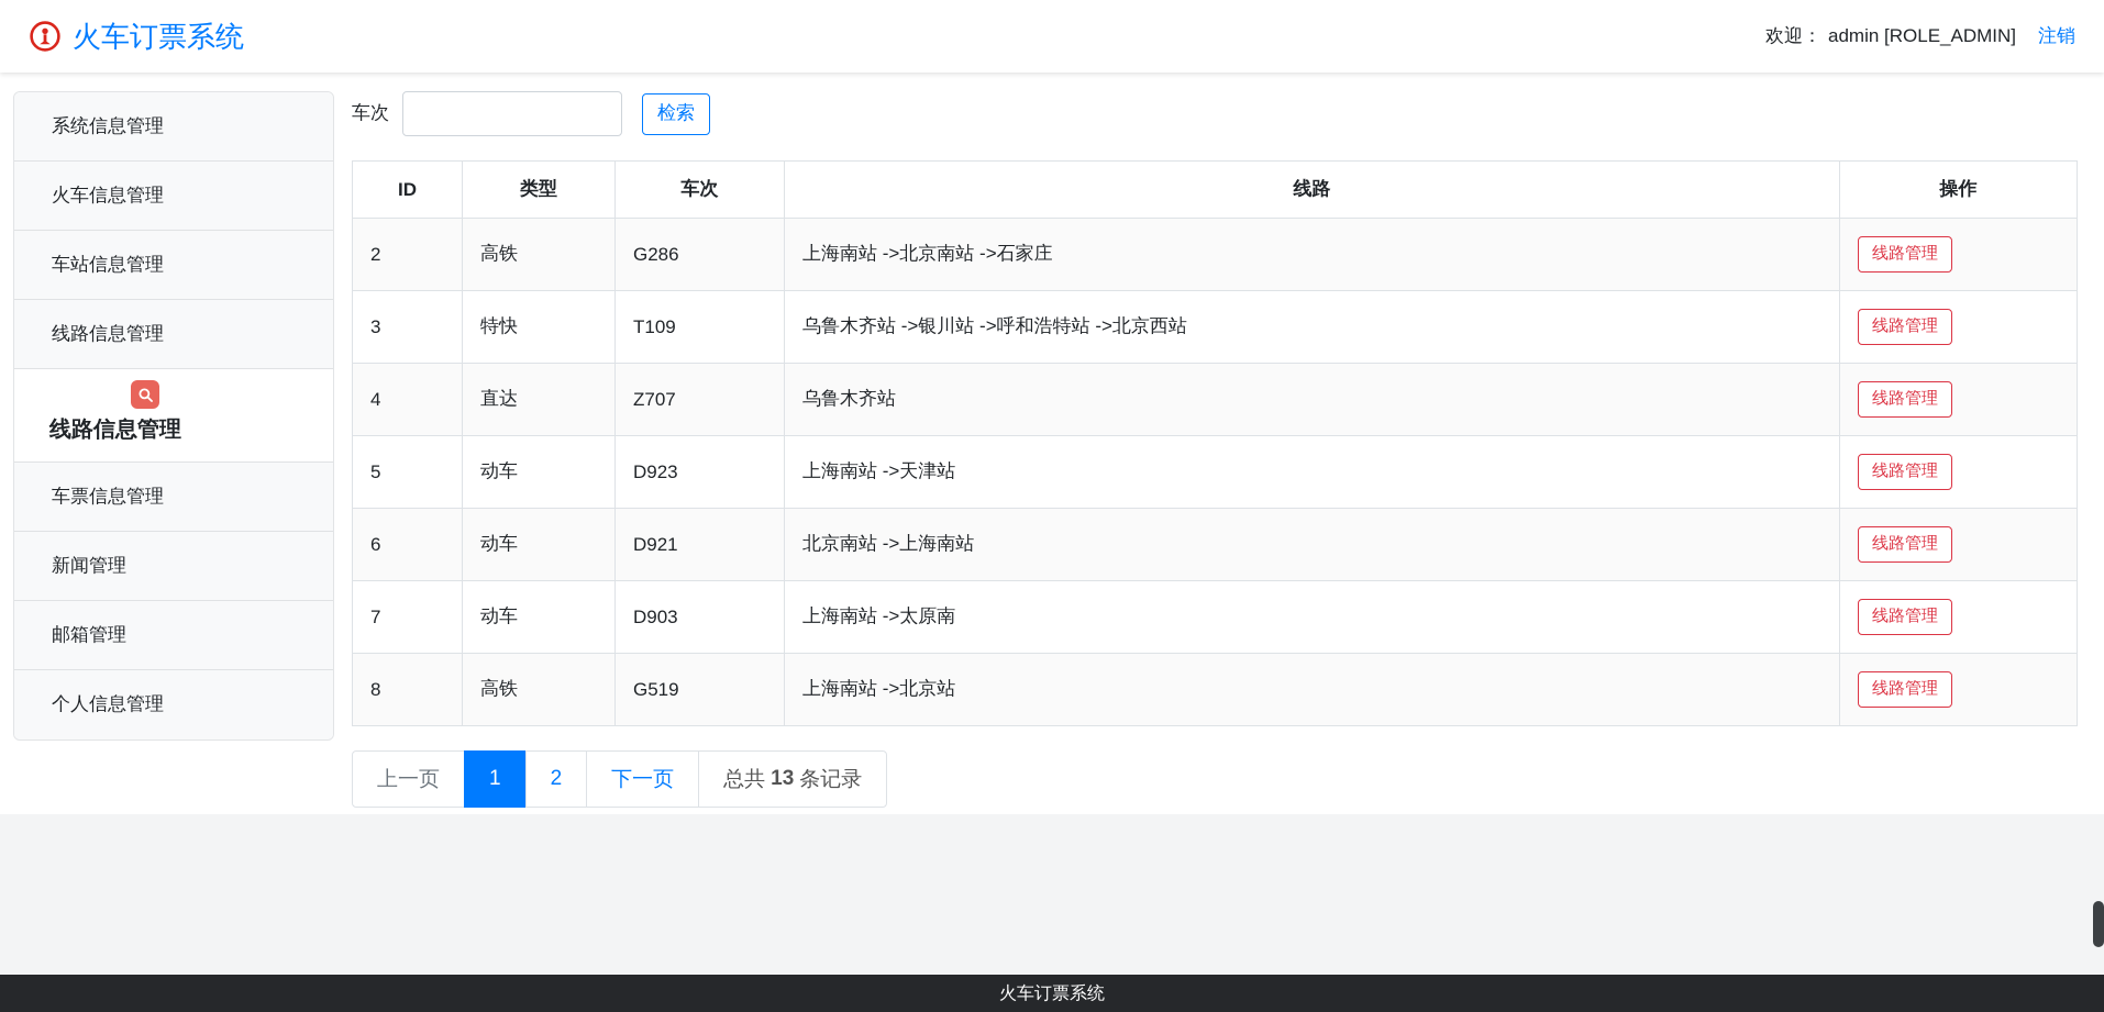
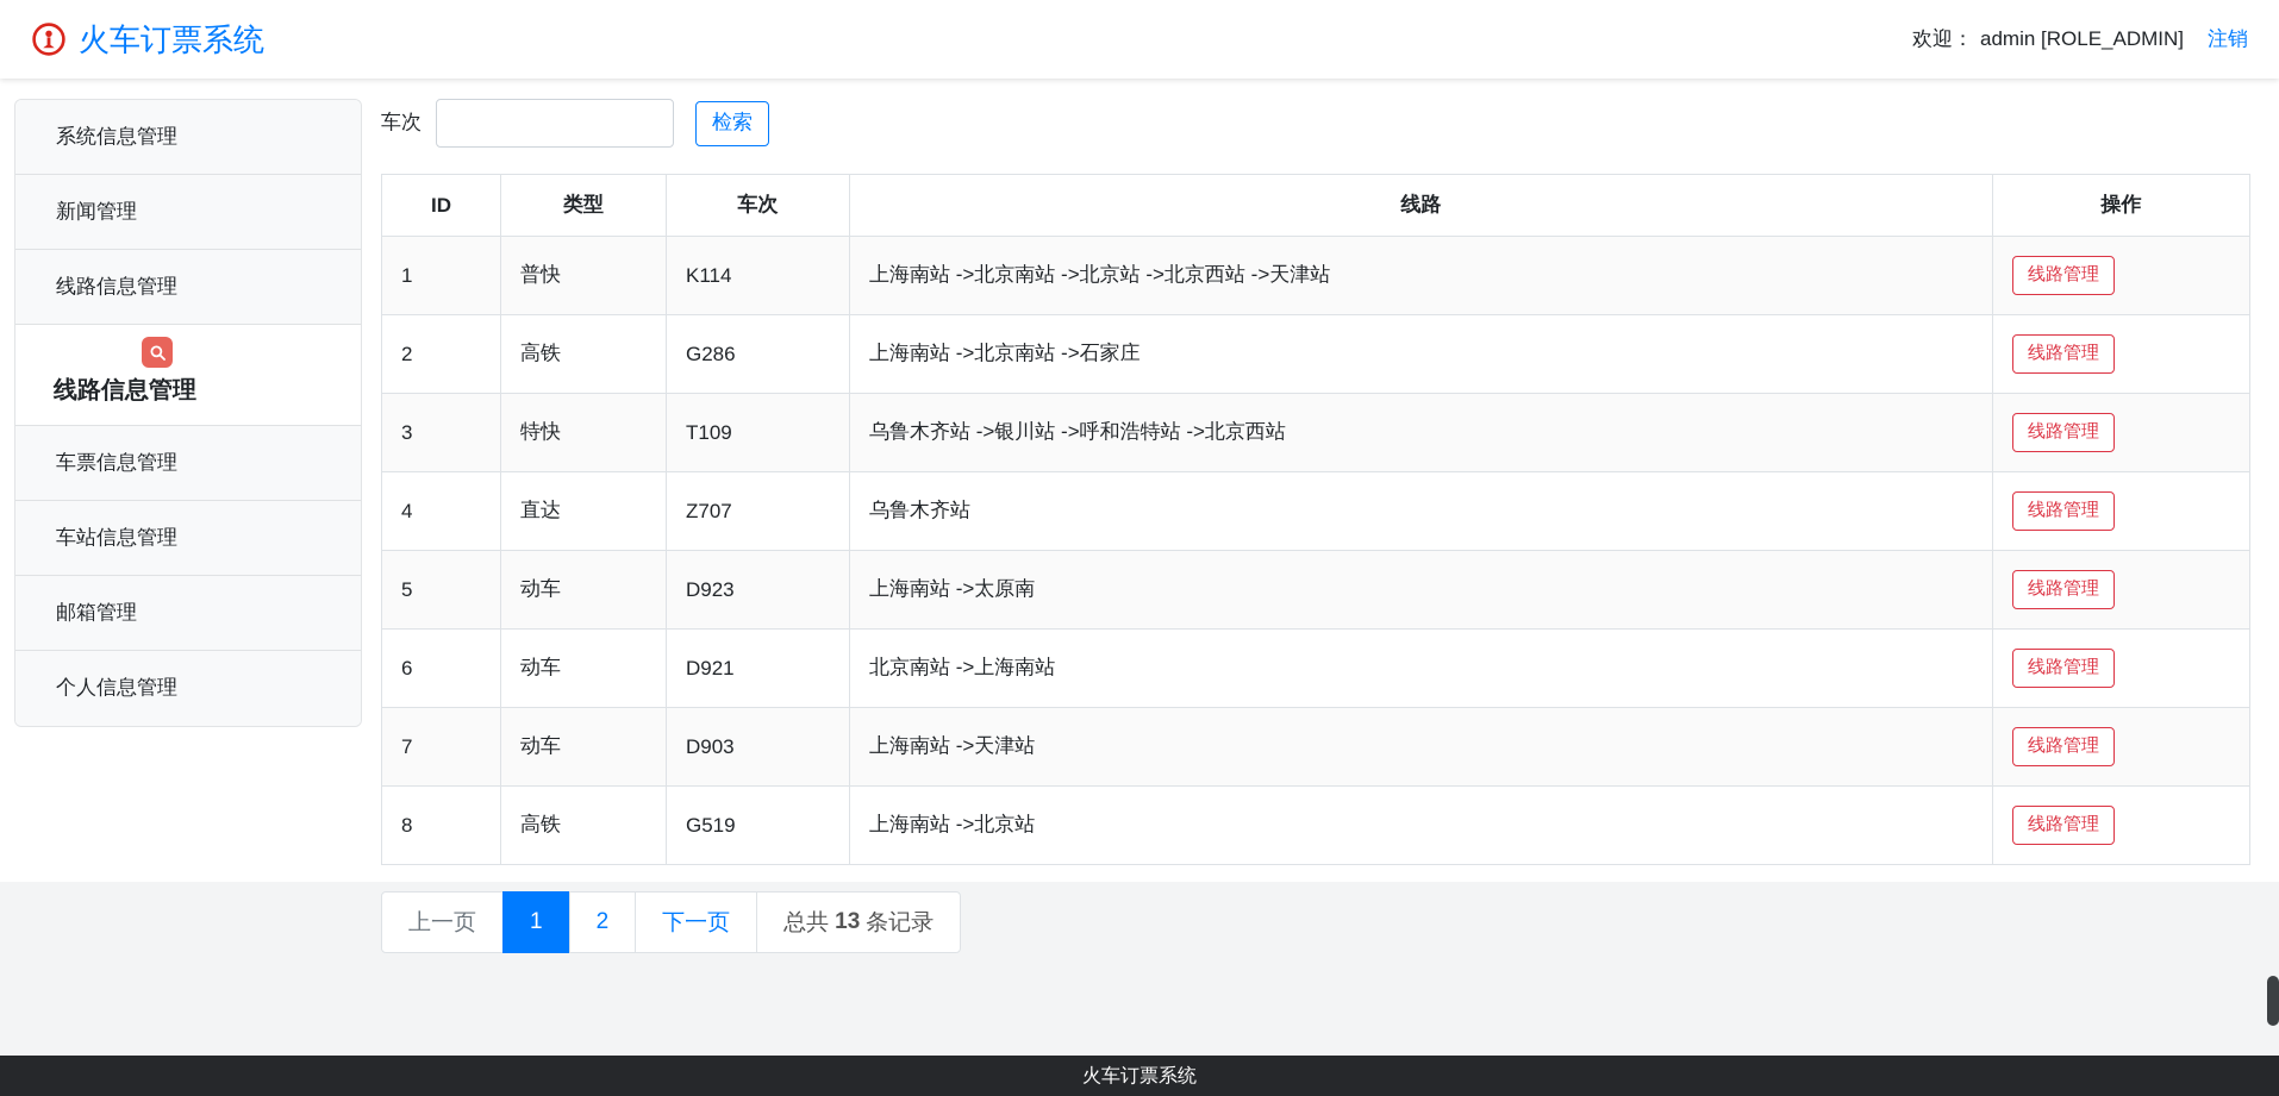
  火车订票系统
  欢迎： admin [ROLE_ADMIN]
  注销
  系统信息管理
- 火车信息管理
- 车站信息管理
+ 新闻管理
  线路信息管理
  线路信息管理
  车票信息管理
- 新闻管理
+ 车站信息管理
  邮箱管理
  个人信息管理
  车次
  检索
  ID	类型	车次	线路	操作
+ 1	普快	K114	上海南站 ->北京南站 ->北京站 ->北京西站 ->天津站	线路管理
  2	高铁	G286	上海南站 ->北京南站 ->石家庄	线路管理
  3	特快	T109	乌鲁木齐站 ->银川站 ->呼和浩特站 ->北京西站	线路管理
  4	直达	Z707	乌鲁木齐站	线路管理
- 5	动车	D923	上海南站 ->天津站	线路管理
+ 5	动车	D923	上海南站 ->太原南	线路管理
  6	动车	D921	北京南站 ->上海南站	线路管理
- 7	动车	D903	上海南站 ->太原南	线路管理
+ 7	动车	D903	上海南站 ->天津站	线路管理
  8	高铁	G519	上海南站 ->北京站	线路管理
  上一页
  1
  2
  下一页
  总共
  13
  条记录
  火车订票系统
